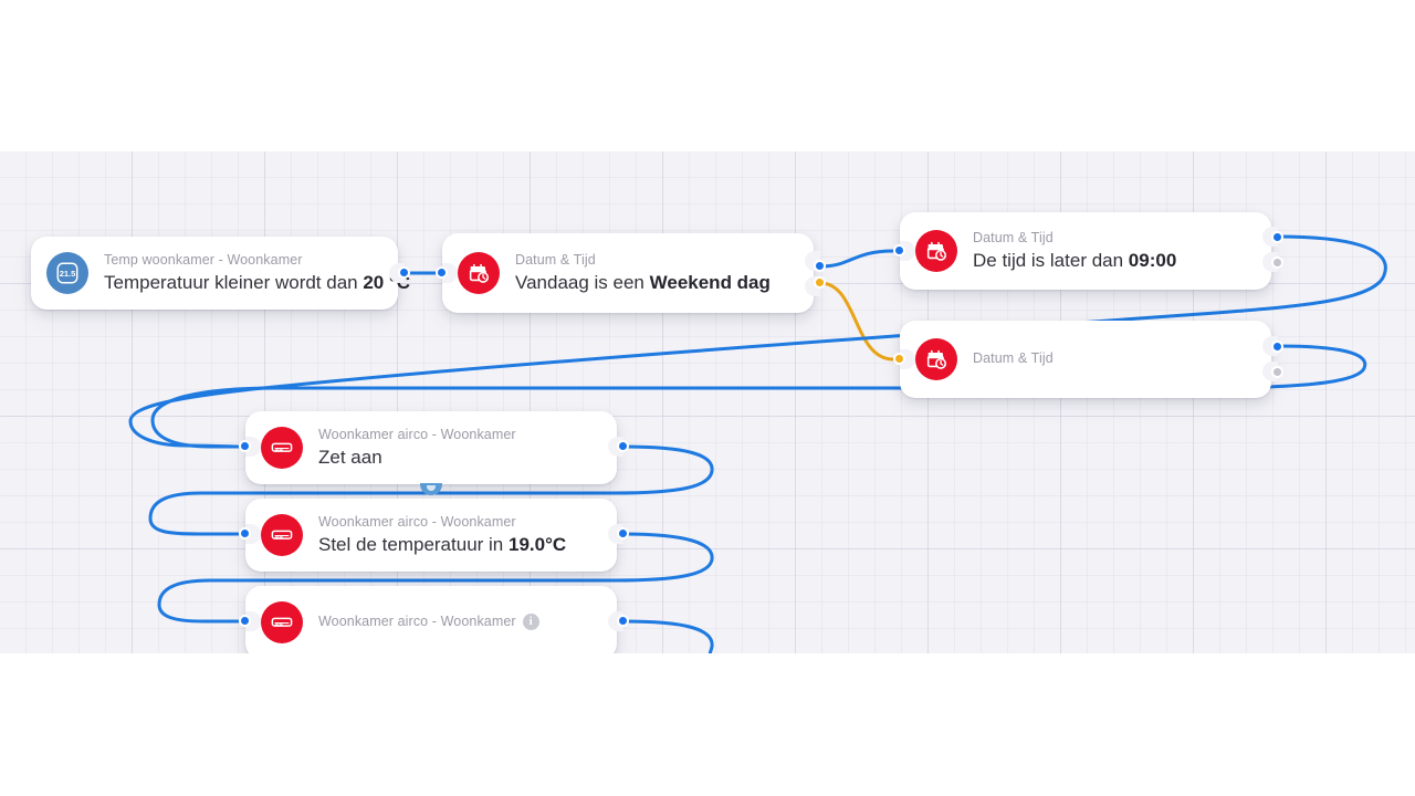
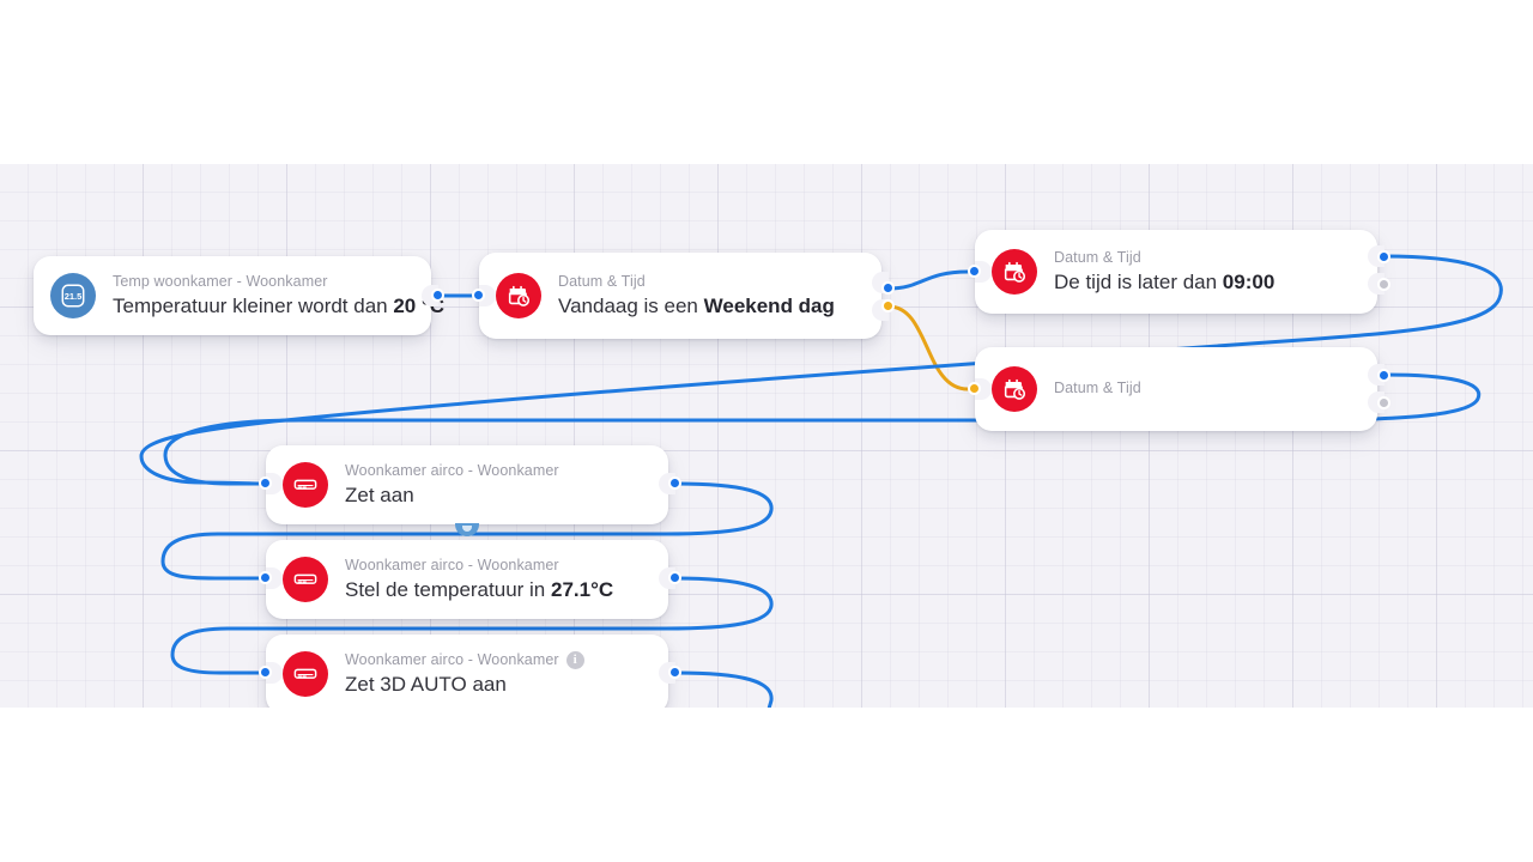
  21.5
  Temp woonkamer - Woonkamer
  Temperatuur kleiner wordt dan 20 °
  Datum & Tijd
  Vandaag is een Weekend dag
  Datum & Tijd
  De tijd is later dan 09:00
  Datum & Tijd
  Woonkamer airco - Woonkamer
  Zet aan
  Woonkamer airco - Woonkamer
- Stel de temperatuur in 19.0°C
+ Stel de temperatuur in 27.1°C
  Woonkamer airco - Woonkamer
  i
+ Zet 3D AUTO aan
